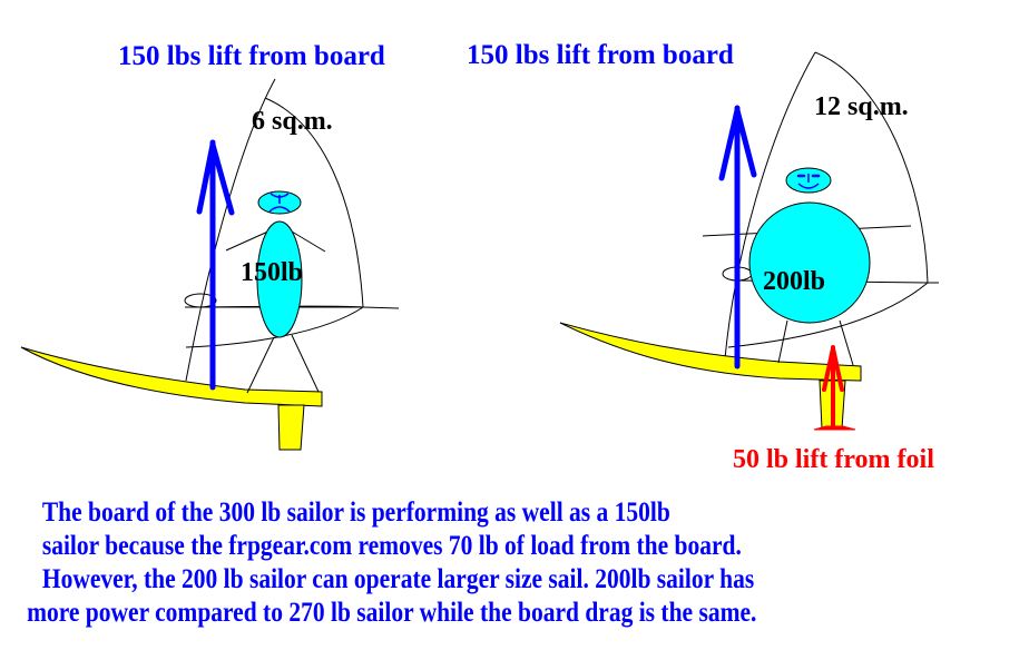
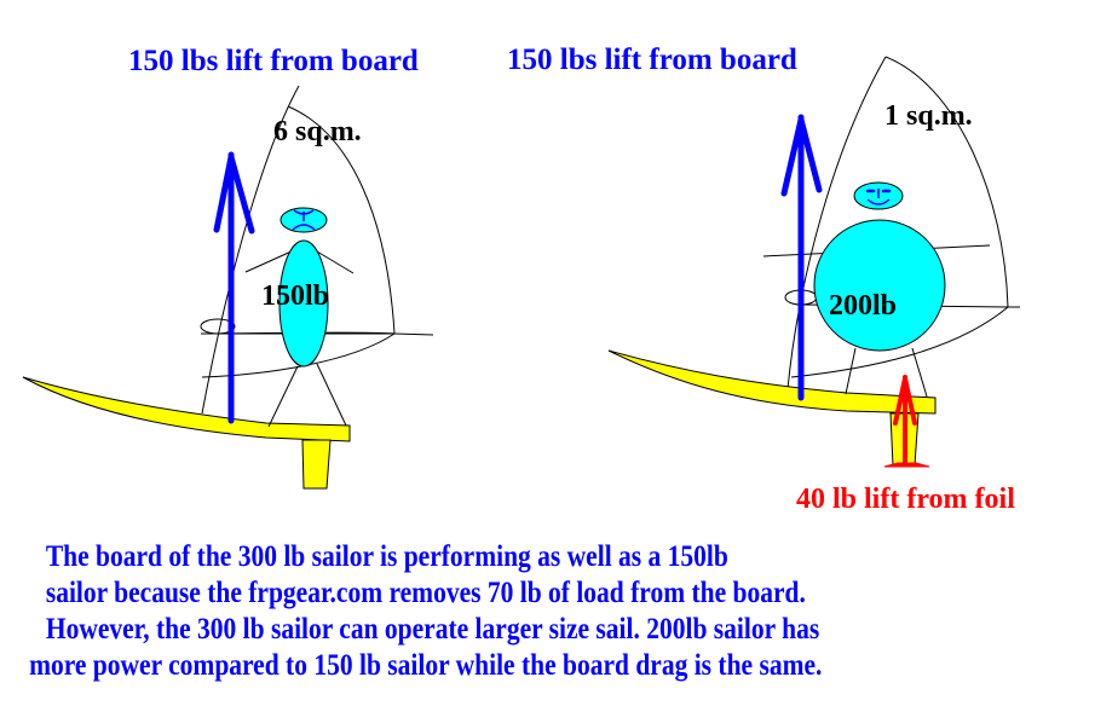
  150 lbs lift from board
  150 lbs lift from board
  6 sq.m.
- 12 sq.m.
+ 1 sq.m.
  150lb
  200lb
- 50 lb lift from foil
+ 40 lb lift from foil
  The board of the 300 lb sailor is performing as well as a 150lb
  sailor because the frpgear.com removes 70 lb of load from the board.
- However, the 200 lb sailor can operate larger size sail. 200lb sailor has
+ However, the 300 lb sailor can operate larger size sail. 200lb sailor has
- more power compared to 270 lb sailor while the board drag is the same.
+ more power compared to 150 lb sailor while the board drag is the same.
